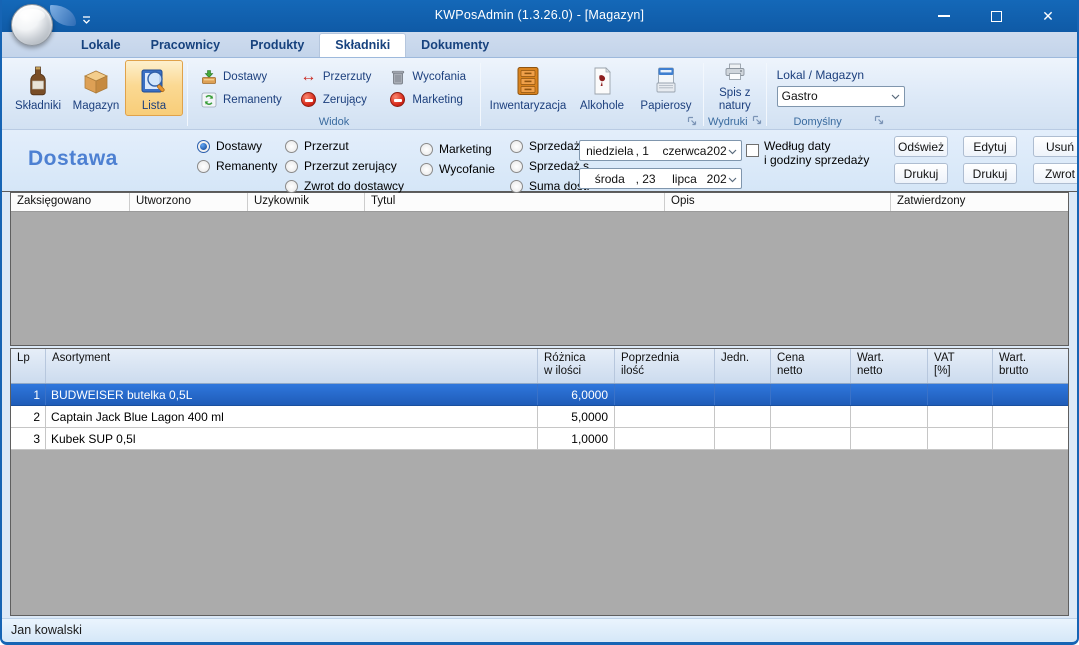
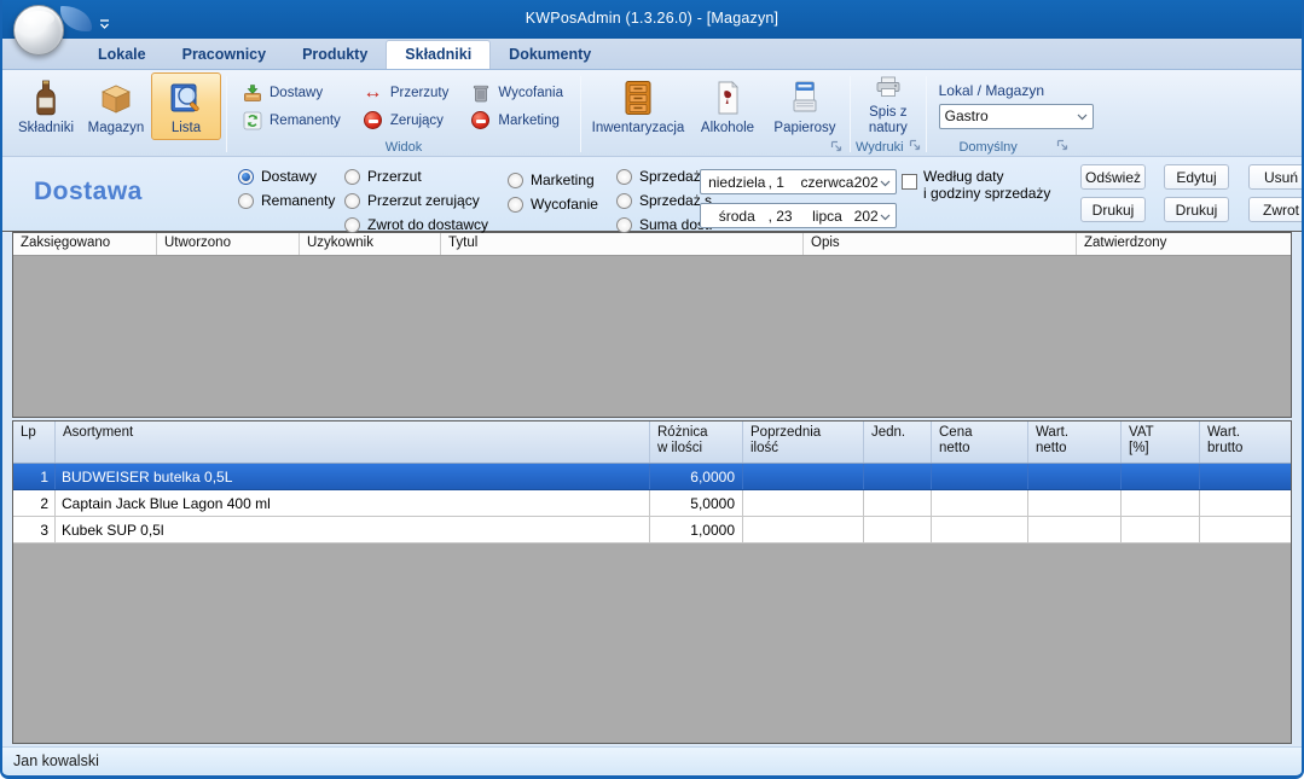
  KWPosAdmin (1.3.26.0) - [Magazyn]
- ✕
  Lokale
  Pracownicy
  Produkty
  Składniki
  Dokumenty
  Składniki
  Magazyn
  Lista
  Dostawy
  ↔
  Przerzuty
  Wycofania
  Remanenty
  Zerujący
  Marketing
  Widok
  Inwentaryzacja
  Alkohole
  Papierosy
  Spis z
  natury
  Wydruki
  Lokal / Magazyn
  Gastro
  Domyślny
  Dostawa
  Dostawy
  Remanenty
  Przerzut
  Przerzut zerujący
  Zwrot do dostawcy
  Marketing
  Wycofanie
  Sprzedaż
  Sprzedaż s.
  niedziela
  , 1
  czerwca
  202
  środa
  , 23
  lipca
  202
  Według daty
  i godziny sprzedaży
  Odśwież
  Edytuj
  Usuń
  Drukuj
  Drukuj
  Zwrot
  Zaksięgowano
  Utworzono
  Uzykownik
  Tytul
  Opis
  Zatwierdzony
  Lp
  Asortyment
  Różnica
  w ilości
  Poprzednia
  ilość
  Jedn.
  Cena
  netto
  Wart.
  netto
  VAT
  [%]
  Wart.
  brutto
  1
  BUDWEISER butelka 0,5L
  6,0000
  2
  Captain Jack Blue Lagon 400 ml
  5,0000
  3
  Kubek SUP 0,5l
  1,0000
  Jan kowalski
